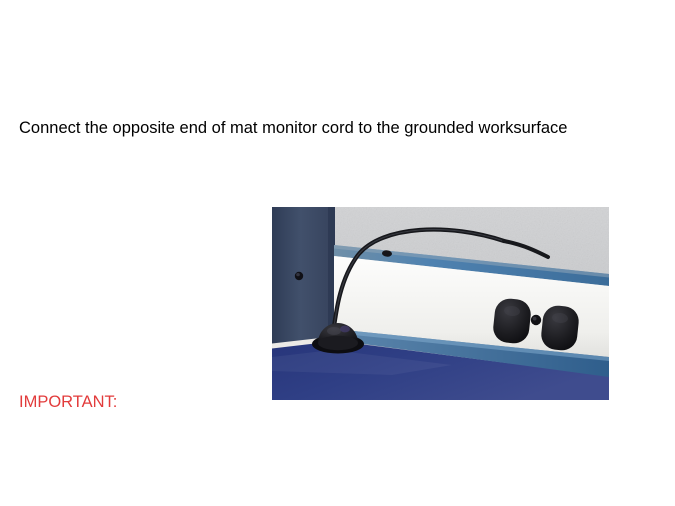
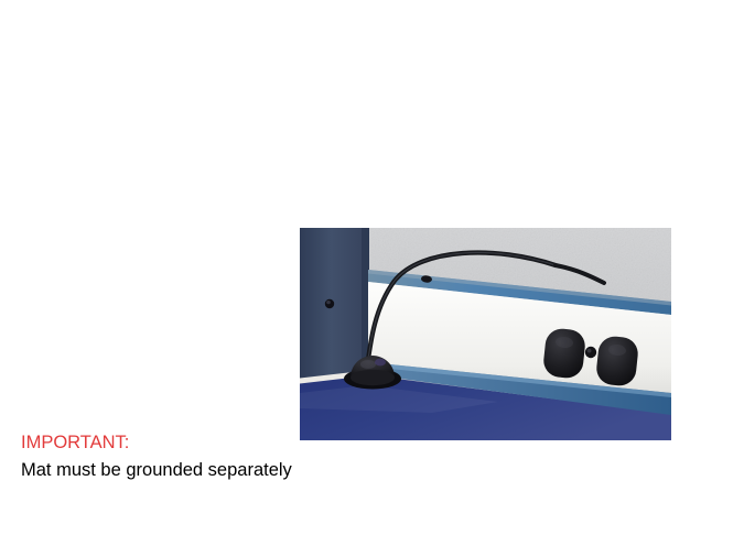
- Connect the opposite end of mat monitor cord to the grounded worksurface
  IMPORTANT:
+ Mat must be grounded separately
